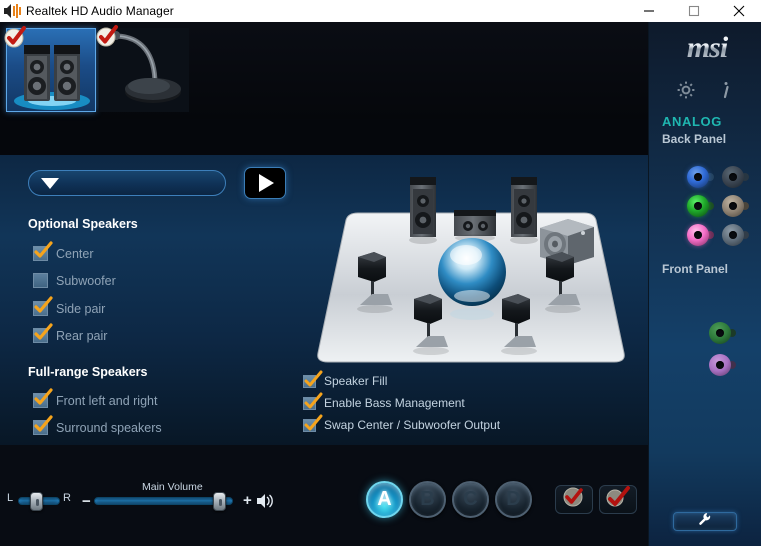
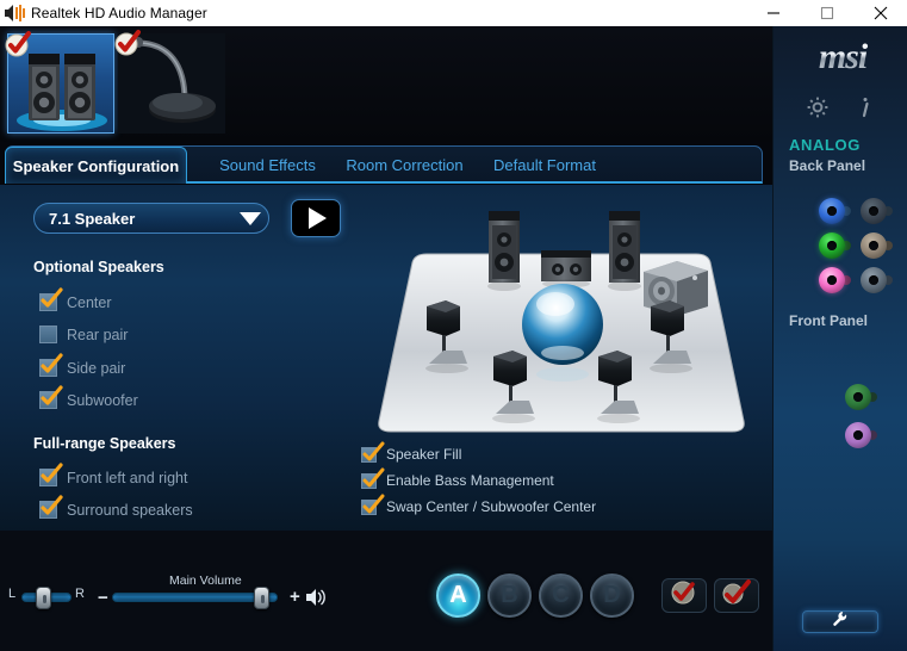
  Realtek HD Audio Manager
+ Speaker Configuration
+ Sound Effects
+ Room Correction
+ Default Format
+ 7.1 Speaker
  Optional Speakers
  Center
- Subwoofer
+ Rear pair
  Side pair
- Rear pair
+ Subwoofer
  Full-range Speakers
  Front left and right
  Surround speakers
  Speaker Fill
  Enable Bass Management
- Swap Center / Subwoofer Output
+ Swap Center / Subwoofer Center
  Main Volume
  L
  R
  −
  +
  A
  B
  C
  D
  msi
  ANALOG
  Back Panel
  Front Panel
